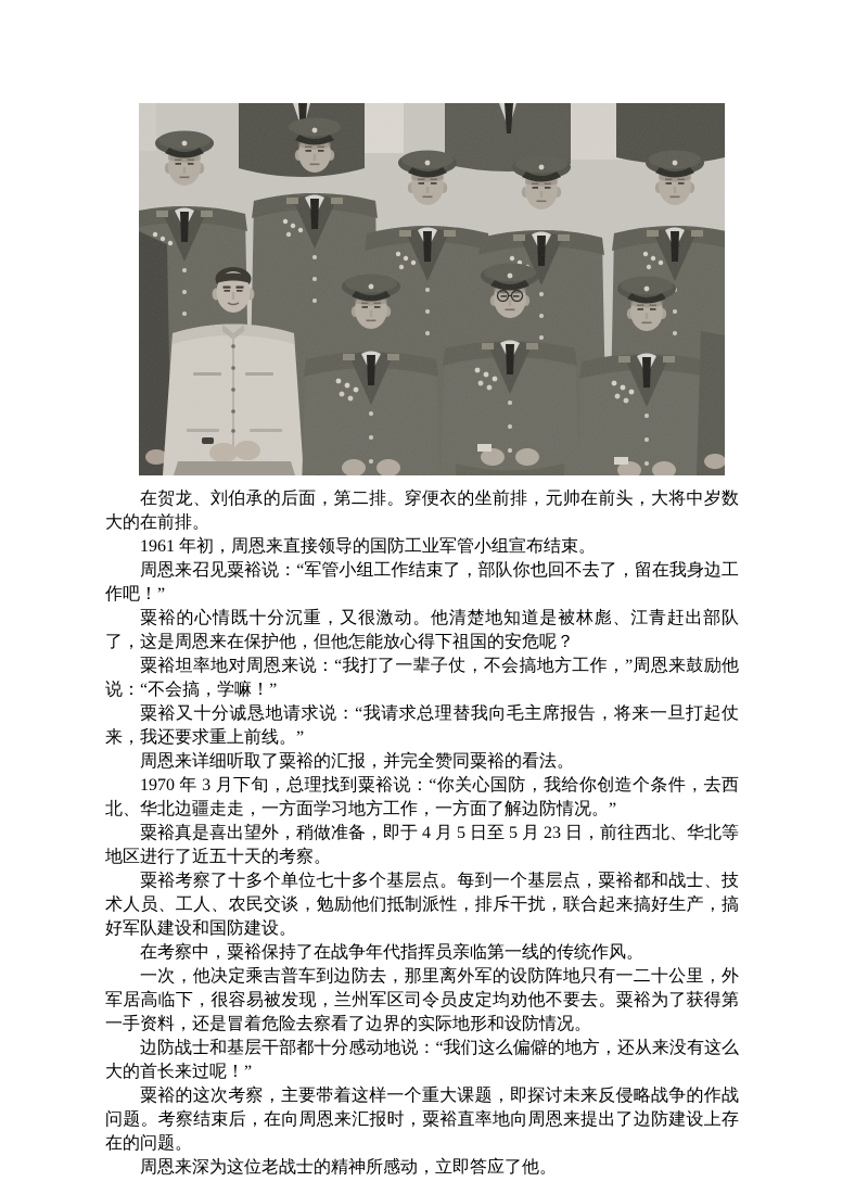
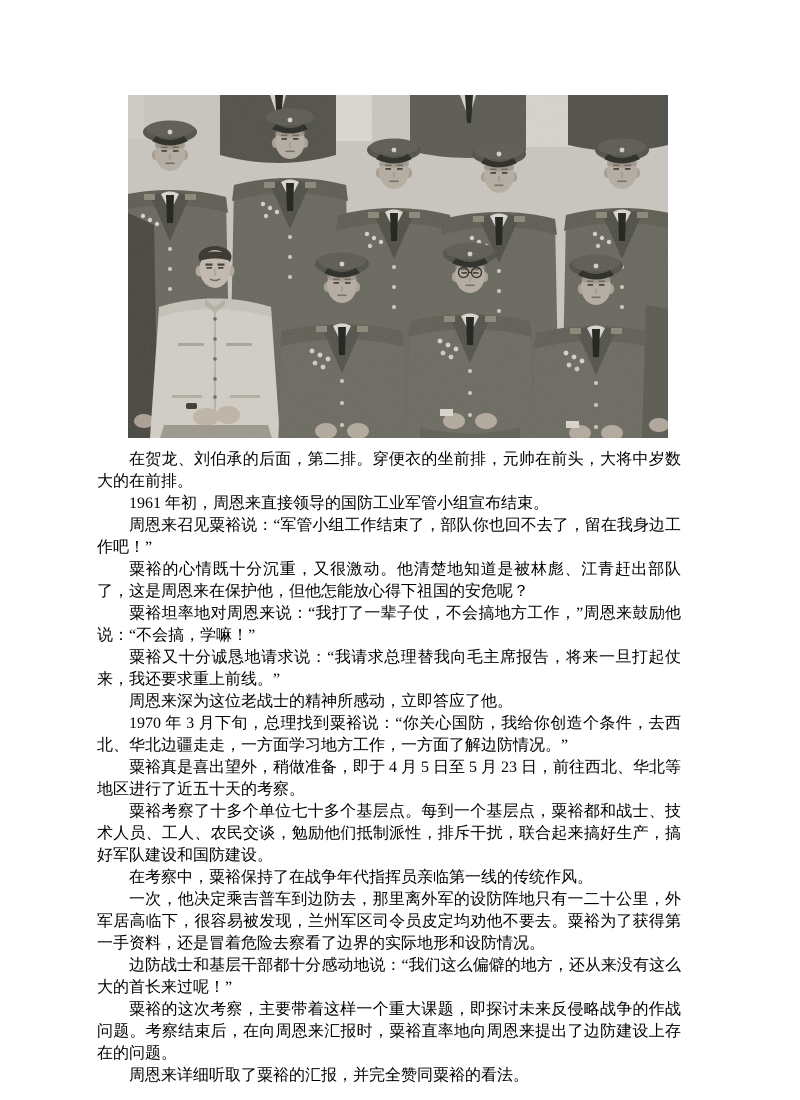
  在贺龙、刘伯承的后面，第二排。穿便衣的坐前排，元帅在前头，大将中岁数大的在前排。
  1961 年初，周恩来直接领导的国防工业军管小组宣布结束。
  周恩来召见粟裕说：“军管小组工作结束了，部队你也回不去了，留在我身边工作吧！”
  粟裕的心情既十分沉重，又很激动。他清楚地知道是被林彪、江青赶出部队了，这是周恩来在保护他，但他怎能放心得下祖国的安危呢？
  粟裕坦率地对周恩来说：“我打了一辈子仗，不会搞地方工作，”周恩来鼓励他说：“不会搞，学嘛！”
  粟裕又十分诚恳地请求说：“我请求总理替我向毛主席报告，将来一旦打起仗来，我还要求重上前线。”
- 周恩来详细听取了粟裕的汇报，并完全赞同粟裕的看法。
+ 周恩来深为这位老战士的精神所感动，立即答应了他。
  1970 年 3 月下旬，总理找到粟裕说：“你关心国防，我给你创造个条件，去西北、华北边疆走走，一方面学习地方工作，一方面了解边防情况。”
  粟裕真是喜出望外，稍做准备，即于 4 月 5 日至 5 月 23 日，前往西北、华北等地区进行了近五十天的考察。
  粟裕考察了十多个单位七十多个基层点。每到一个基层点，粟裕都和战士、技术人员、工人、农民交谈，勉励他们抵制派性，排斥干扰，联合起来搞好生产，搞好军队建设和国防建设。
  在考察中，粟裕保持了在战争年代指挥员亲临第一线的传统作风。
  一次，他决定乘吉普车到边防去，那里离外军的设防阵地只有一二十公里，外军居高临下，很容易被发现，兰州军区司令员皮定均劝他不要去。粟裕为了获得第一手资料，还是冒着危险去察看了边界的实际地形和设防情况。
  边防战士和基层干部都十分感动地说：“我们这么偏僻的地方，还从来没有这么大的首长来过呢！”
  粟裕的这次考察，主要带着这样一个重大课题，即探讨未来反侵略战争的作战问题。考察结束后，在向周恩来汇报时，粟裕直率地向周恩来提出了边防建设上存在的问题。
- 周恩来深为这位老战士的精神所感动，立即答应了他。
+ 周恩来详细听取了粟裕的汇报，并完全赞同粟裕的看法。
